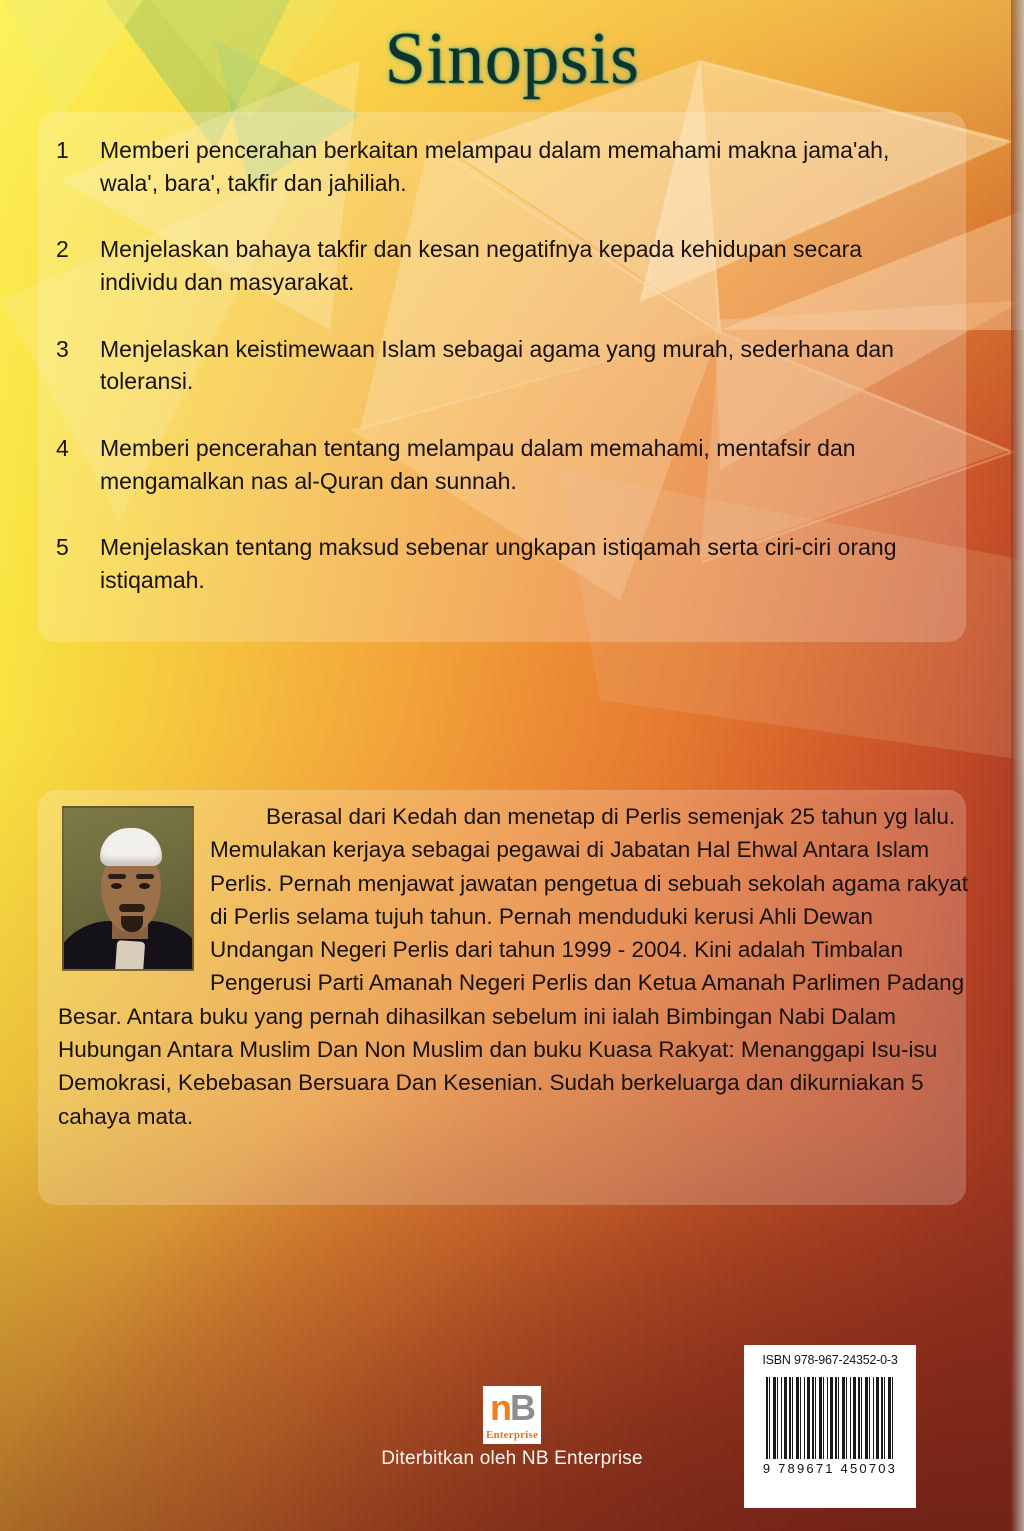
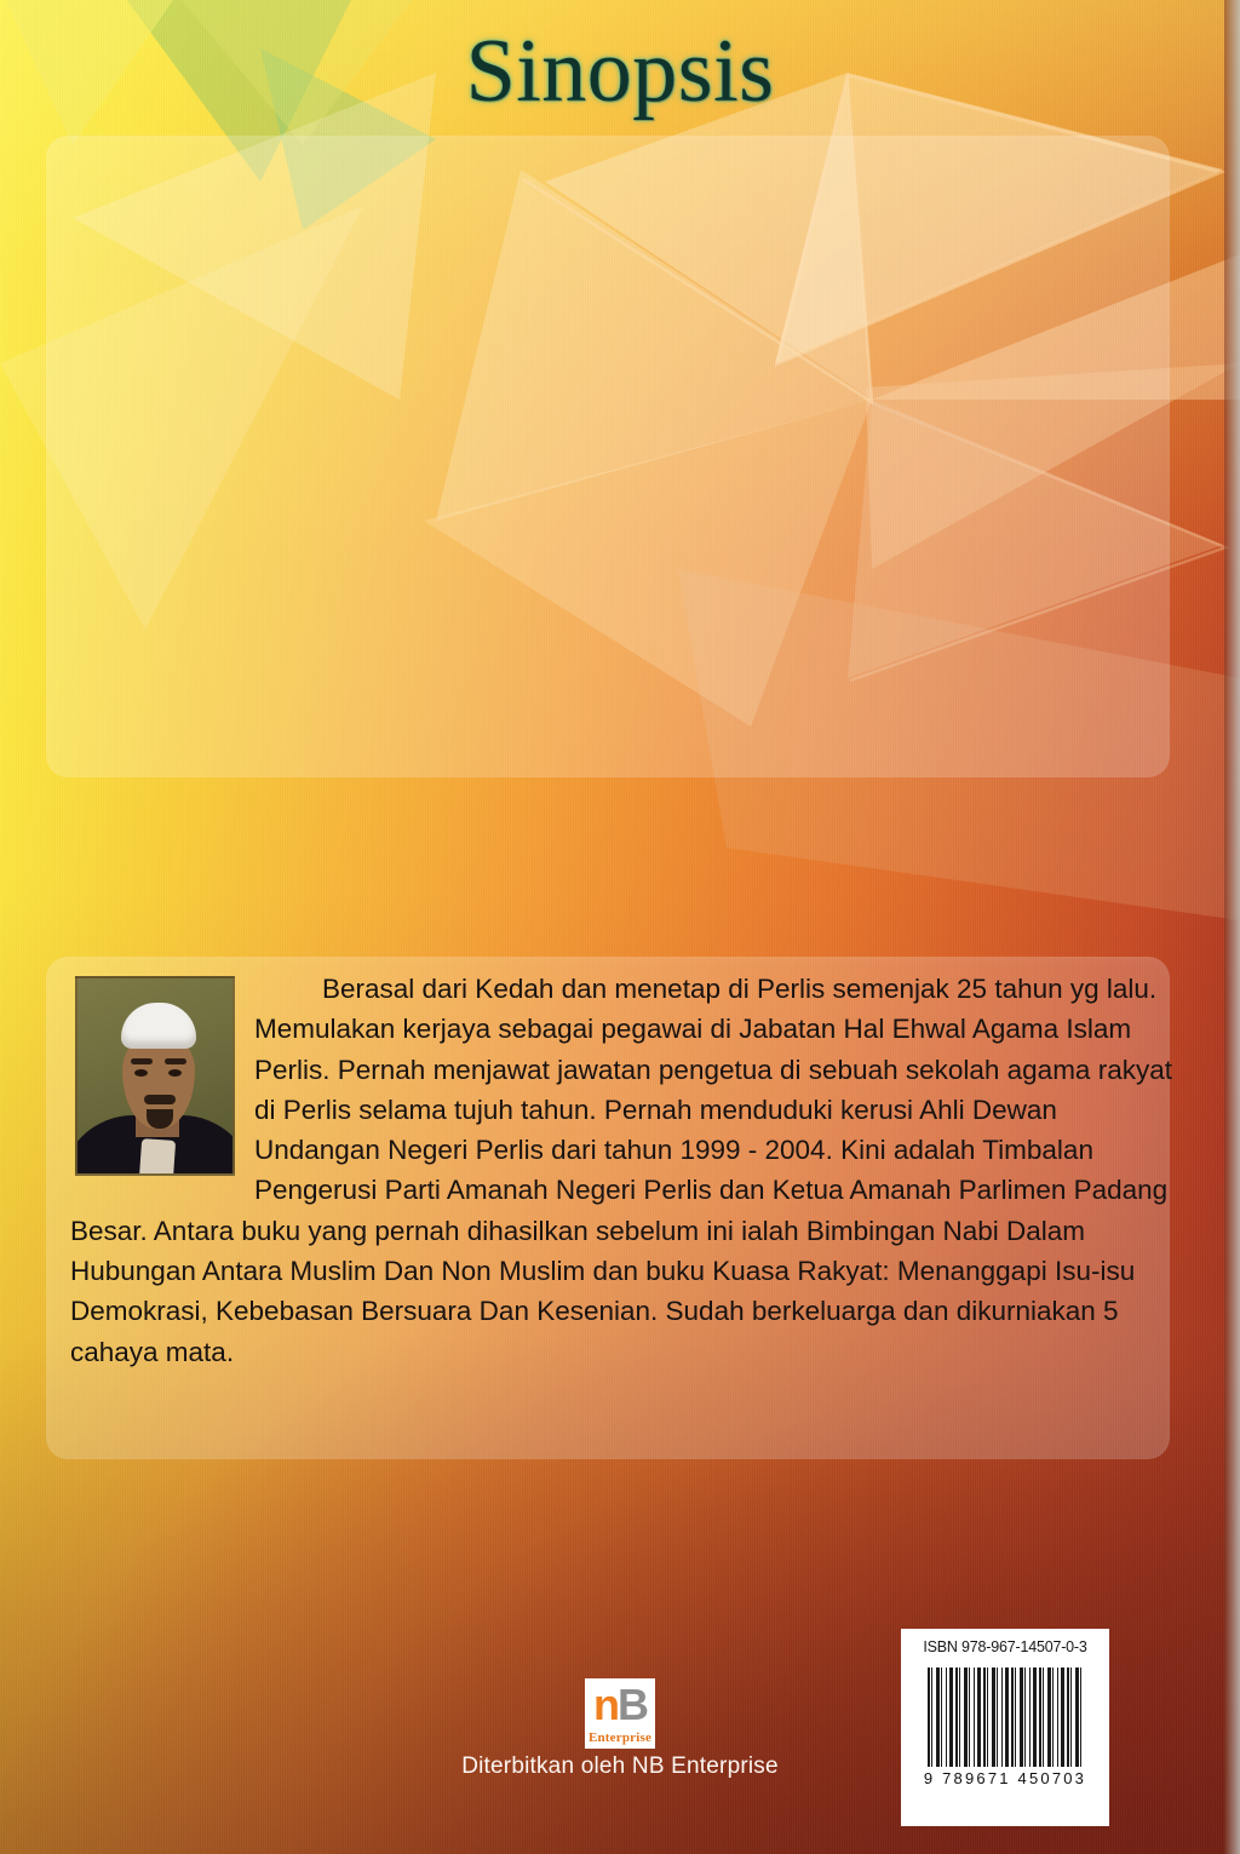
  Sinopsis
- 1
- Memberi pencerahan berkaitan melampau dalam memahami makna jama'ah, wala', bara', takfir dan jahiliah.
- 2
- Menjelaskan bahaya takfir dan kesan negatifnya kepada kehidupan secara individu dan masyarakat.
- 3
- Menjelaskan keistimewaan Islam sebagai agama yang murah, sederhana dan toleransi.
- 4
- Memberi pencerahan tentang melampau dalam memahami, mentafsir dan mengamalkan nas al-Quran dan sunnah.
- 5
- Menjelaskan tentang maksud sebenar ungkapan istiqamah serta ciri-ciri orang istiqamah.
- Berasal dari Kedah dan menetap di Perlis semenjak 25 tahun yg lalu. Memulakan kerjaya sebagai pegawai di Jabatan Hal Ehwal Antara Islam Perlis. Pernah menjawat jawatan pengetua di sebuah sekolah agama rakyat di Perlis selama tujuh tahun. Pernah menduduki kerusi Ahli Dewan Undangan Negeri Perlis dari tahun 1999 - 2004. Kini adalah Timbalan Pengerusi Parti Amanah Negeri Perlis dan Ketua Amanah Parlimen Padang Besar. Antara buku yang pernah dihasilkan sebelum ini ialah Bimbingan Nabi Dalam Hubungan Antara Muslim Dan Non Muslim dan buku Kuasa Rakyat: Menanggapi Isu-isu Demokrasi, Kebebasan Bersuara Dan Kesenian. Sudah berkeluarga dan dikurniakan 5 cahaya mata.
+ Berasal dari Kedah dan menetap di Perlis semenjak 25 tahun yg lalu. Memulakan kerjaya sebagai pegawai di Jabatan Hal Ehwal Agama Islam Perlis. Pernah menjawat jawatan pengetua di sebuah sekolah agama rakyat di Perlis selama tujuh tahun. Pernah menduduki kerusi Ahli Dewan Undangan Negeri Perlis dari tahun 1999 - 2004. Kini adalah Timbalan Pengerusi Parti Amanah Negeri Perlis dan Ketua Amanah Parlimen Padang Besar. Antara buku yang pernah dihasilkan sebelum ini ialah Bimbingan Nabi Dalam Hubungan Antara Muslim Dan Non Muslim dan buku Kuasa Rakyat: Menanggapi Isu-isu Demokrasi, Kebebasan Bersuara Dan Kesenian. Sudah berkeluarga dan dikurniakan 5 cahaya mata.
  nB
  Enterprise
  Diterbitkan oleh NB Enterprise
- ISBN 978-967-24352-0-3
+ ISBN 978-967-14507-0-3
  9 789671 450703
